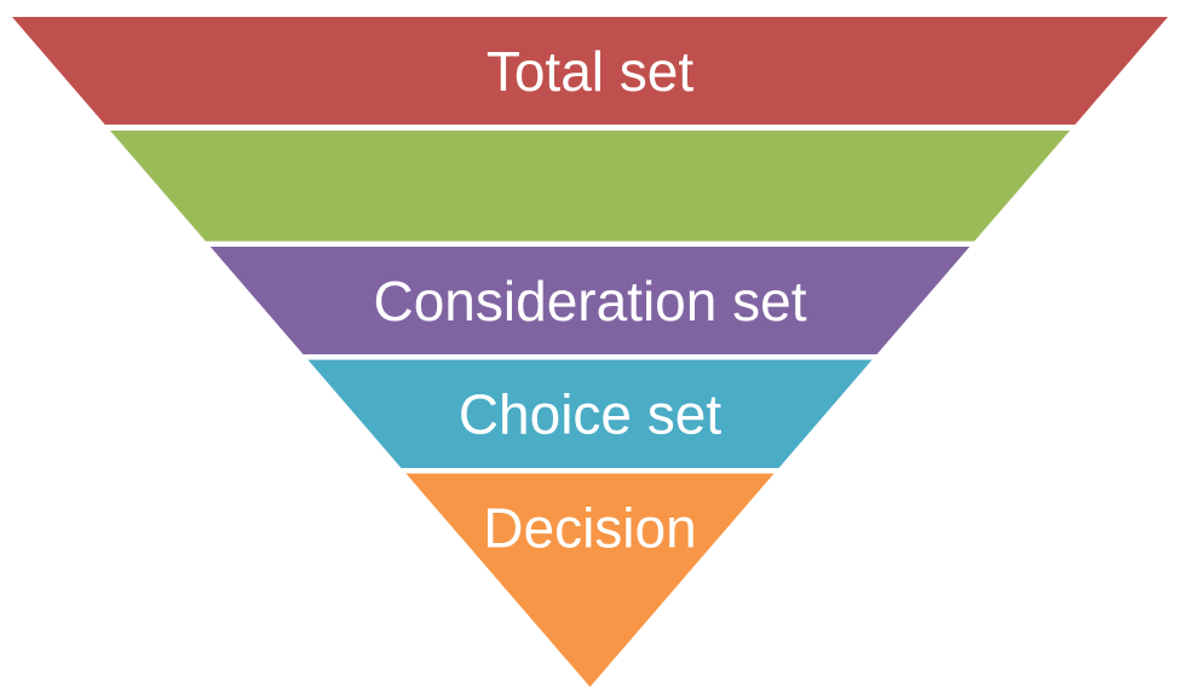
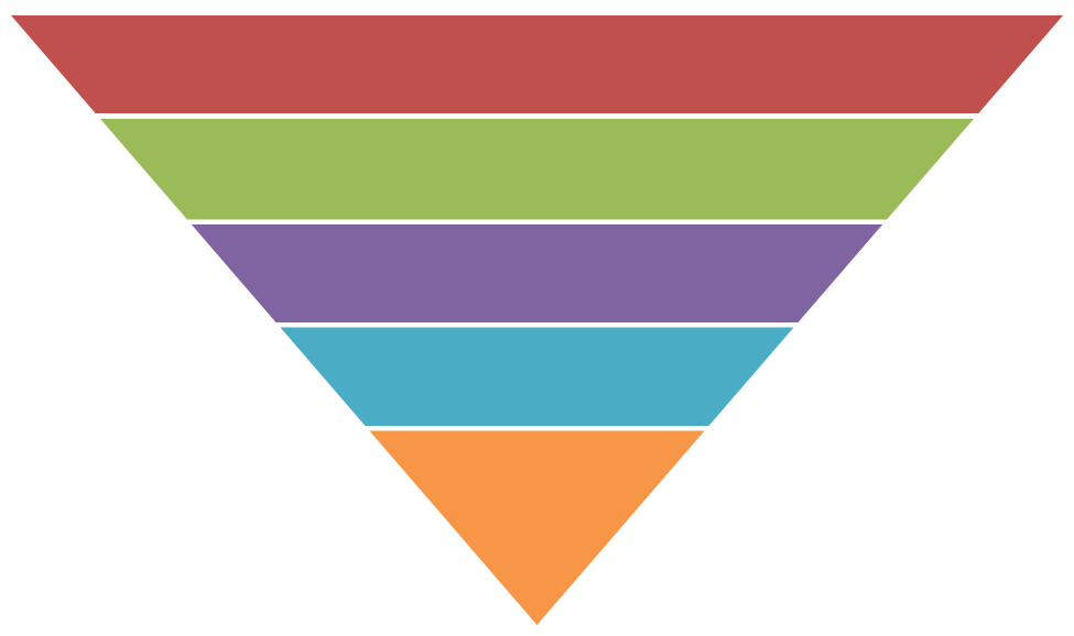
- Total set
- Consideration set
- Choice set
- Decision
